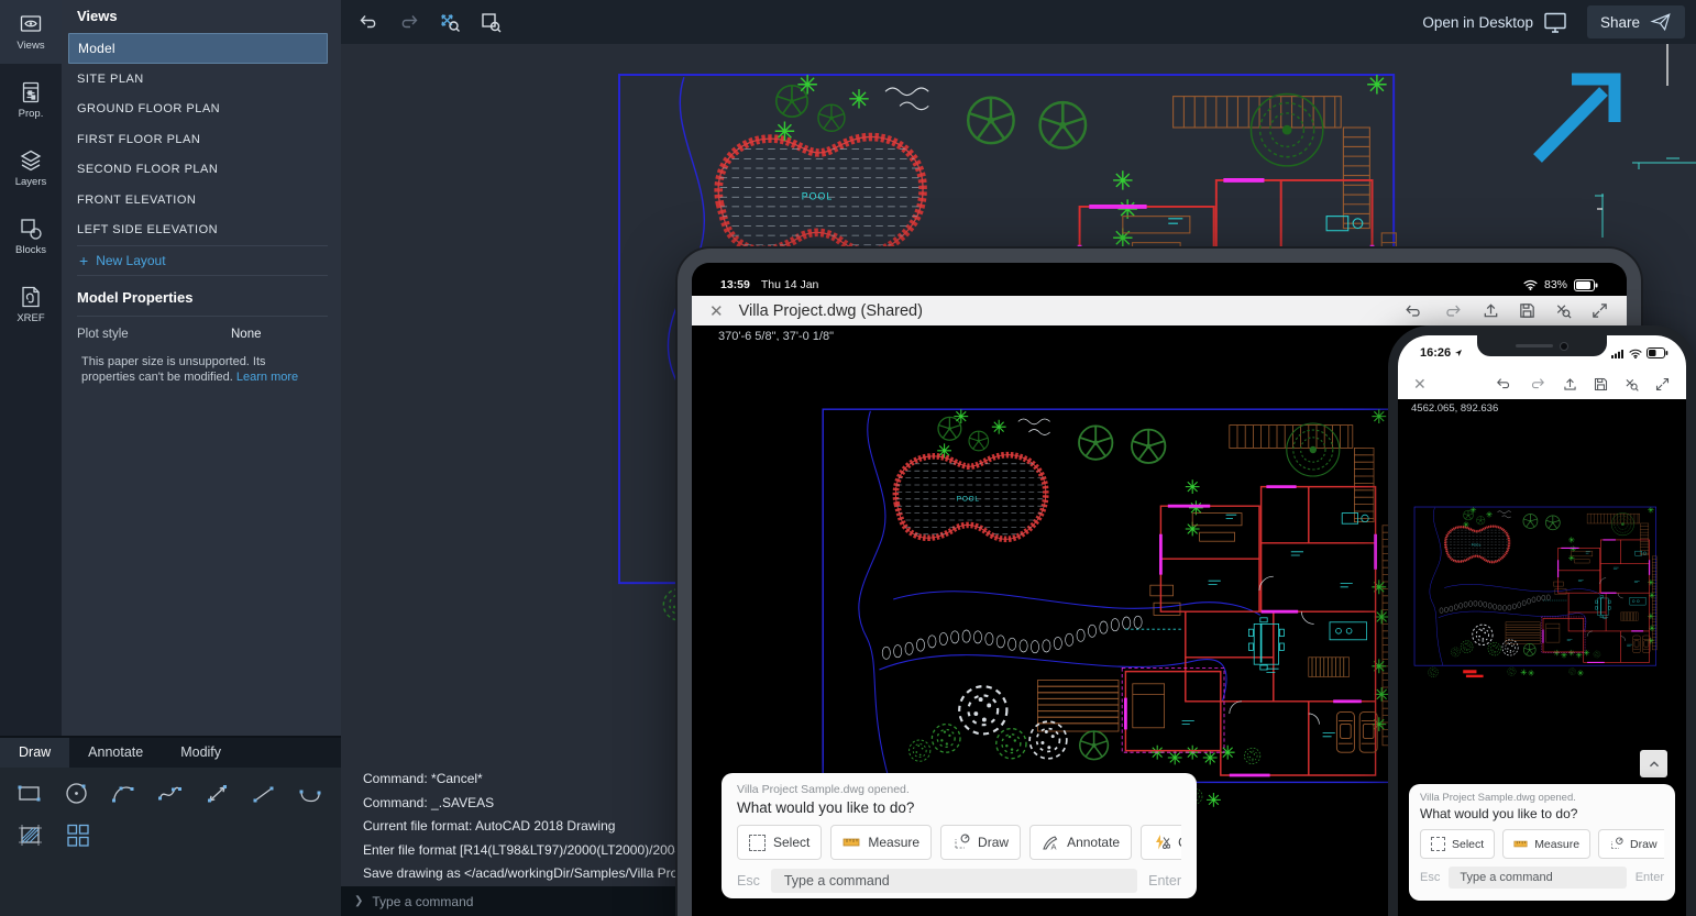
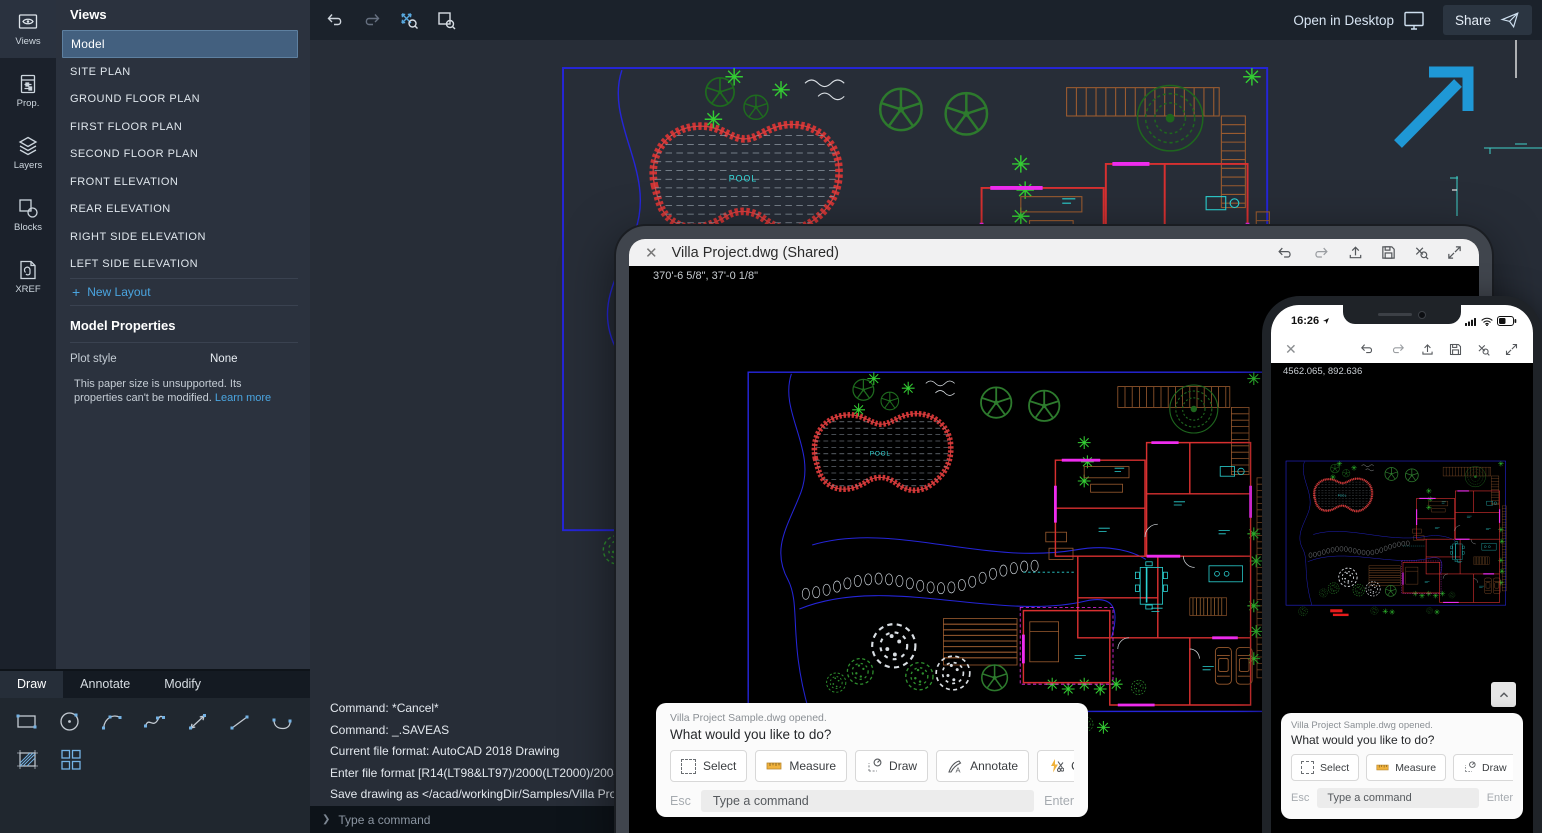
  Command: *Cancel*
  Command: _.SAVEAS
  Current file format: AutoCAD 2018 Drawing
  Enter file format [R14(LT98&LT97)/2000(LT2000)/200
  Save drawing as </acad/workingDir/Samples/Villa Pro
  ❯
  Type a command
  Open in Desktop
  Share
- 13:59
- Thu 14 Jan
- 83%
  ✕
  Villa Project.dwg (Shared)
  370'-6 5/8", 37'-0 1/8"
  Villa Project Sample.dwg opened.
  What would you like to do?
  Select
  Measure
  Draw
  Annotate
  Esc
  Type a command
  Enter
  16:26
  ✕
  4562.065, 892.636
  Villa Project Sample.dwg opened.
  What would you like to do?
  Select
  Measure
  Draw
  Esc
  Type a command
  Enter
  Views
  Prop.
  Layers
  Blocks
  XREF
  Views
  Model
  SITE PLAN
  GROUND FLOOR PLAN
  FIRST FLOOR PLAN
  SECOND FLOOR PLAN
  FRONT ELEVATION
+ REAR ELEVATION
+ RIGHT SIDE ELEVATION
  LEFT SIDE ELEVATION
  +
  New Layout
  Model Properties
  Plot style
  None
  This paper size is unsupported. Its properties can't be modified. Learn more
  Draw
  Annotate
  Modify
